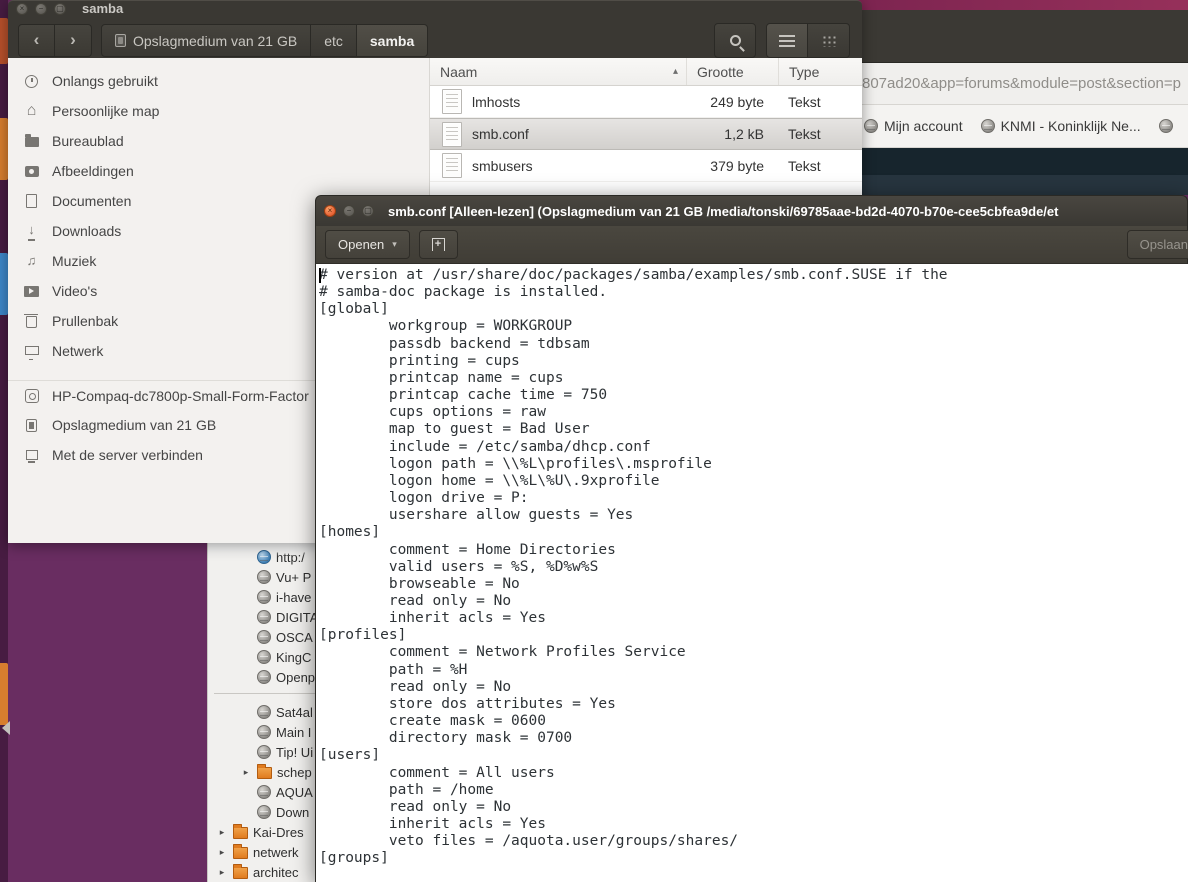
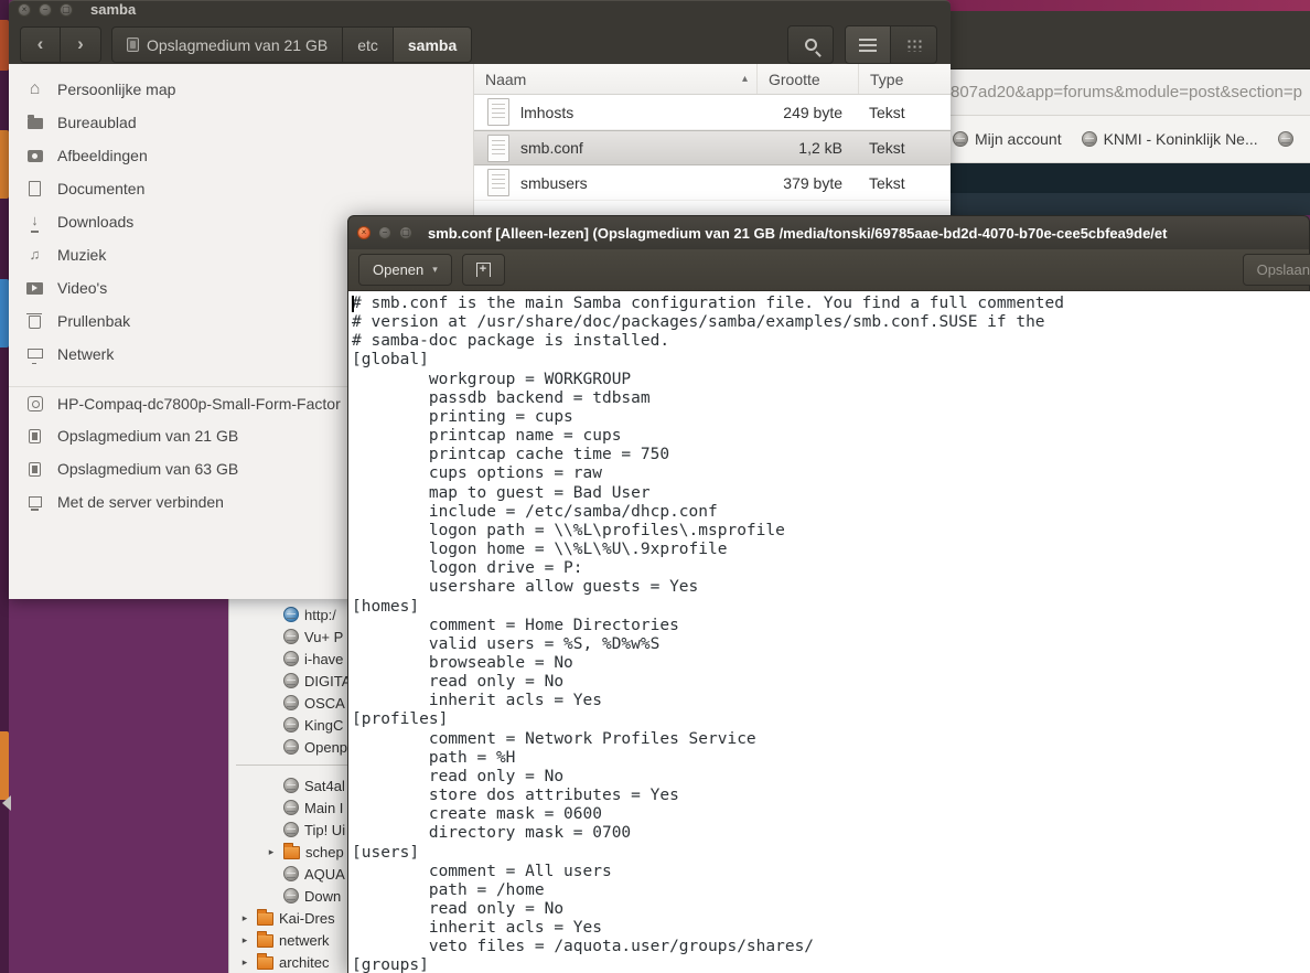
  807ad20&app=forums&module=post&section=p
  Mijn account
  KNMI - Koninklijk Ne...
  http:/
  Vu+ P
  i-have
  DIGIT
  OSCA
  KingC
  Openp
  Sat4al
  Main I
  Tip! Ui
  ▸
  schep
  AQUA
  Down
  ▸
  Kai-Dres
  ▸
  netwerk
  ▸
  architec
  ×
  −
  ▢
  samba
  ‹
  ›
  Opslagmedium van 21 GB
  etc
  samba
- Onlangs gebruikt
  Persoonlijke map
  Bureaublad
  Afbeeldingen
  Documenten
  Downloads
  Muziek
  Video's
  Prullenbak
  Netwerk
  HP-Compaq-dc7800p-Small-Form-Factor
  Opslagmedium van 21 GB
+ Opslagmedium van 63 GB
  Met de server verbinden
  Naam
  ▴
  Grootte
  Type
  lmhosts
  249 byte
  Tekst
  smb.conf
  1,2 kB
  Tekst
  smbusers
  379 byte
  Tekst
  ×
  −
  ▢
  smb.conf [Alleen-lezen] (Opslagmedium van 21 GB /media/tonski/69785aae-bd2d-4070-b70e-cee5cbfea9de/et
  Openen
  ▾
  Opslaan
+ # smb.conf is the main Samba configuration file. You find a full commented
  # version at /usr/share/doc/packages/samba/examples/smb.conf.SUSE if the
  # samba-doc package is installed.
  [global]
  workgroup = WORKGROUP
  passdb backend = tdbsam
  printing = cups
  printcap name = cups
  printcap cache time = 750
  cups options = raw
  map to guest = Bad User
  include = /etc/samba/dhcp.conf
  logon path = \\%L\profiles\.msprofile
  logon home = \\%L\%U\.9xprofile
  logon drive = P:
  usershare allow guests = Yes
  [homes]
  comment = Home Directories
  valid users = %S, %D%w%S
  browseable = No
  read only = No
  inherit acls = Yes
  [profiles]
  comment = Network Profiles Service
  path = %H
  read only = No
  store dos attributes = Yes
  create mask = 0600
  directory mask = 0700
  [users]
  comment = All users
  path = /home
  read only = No
  inherit acls = Yes
  veto files = /aquota.user/groups/shares/
  [groups]
